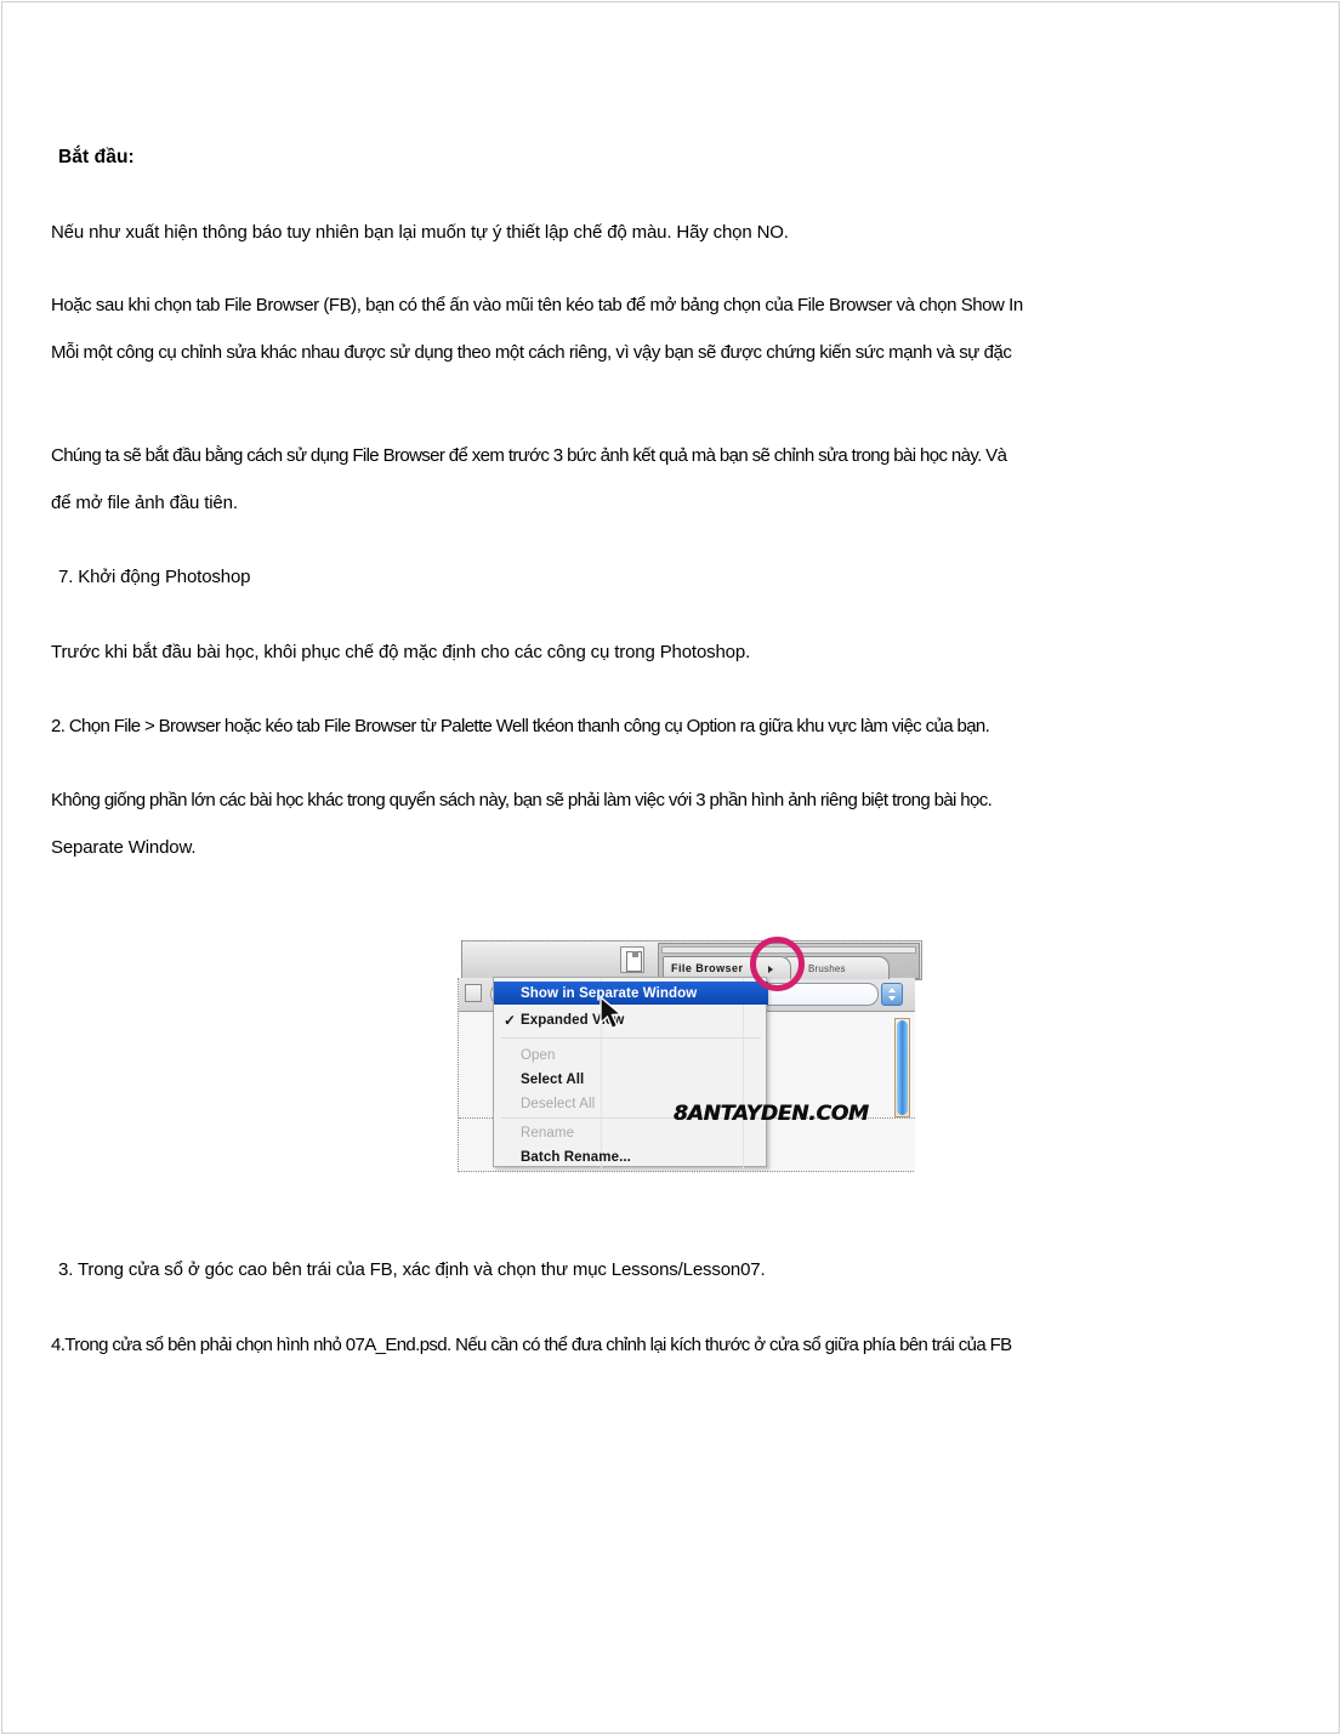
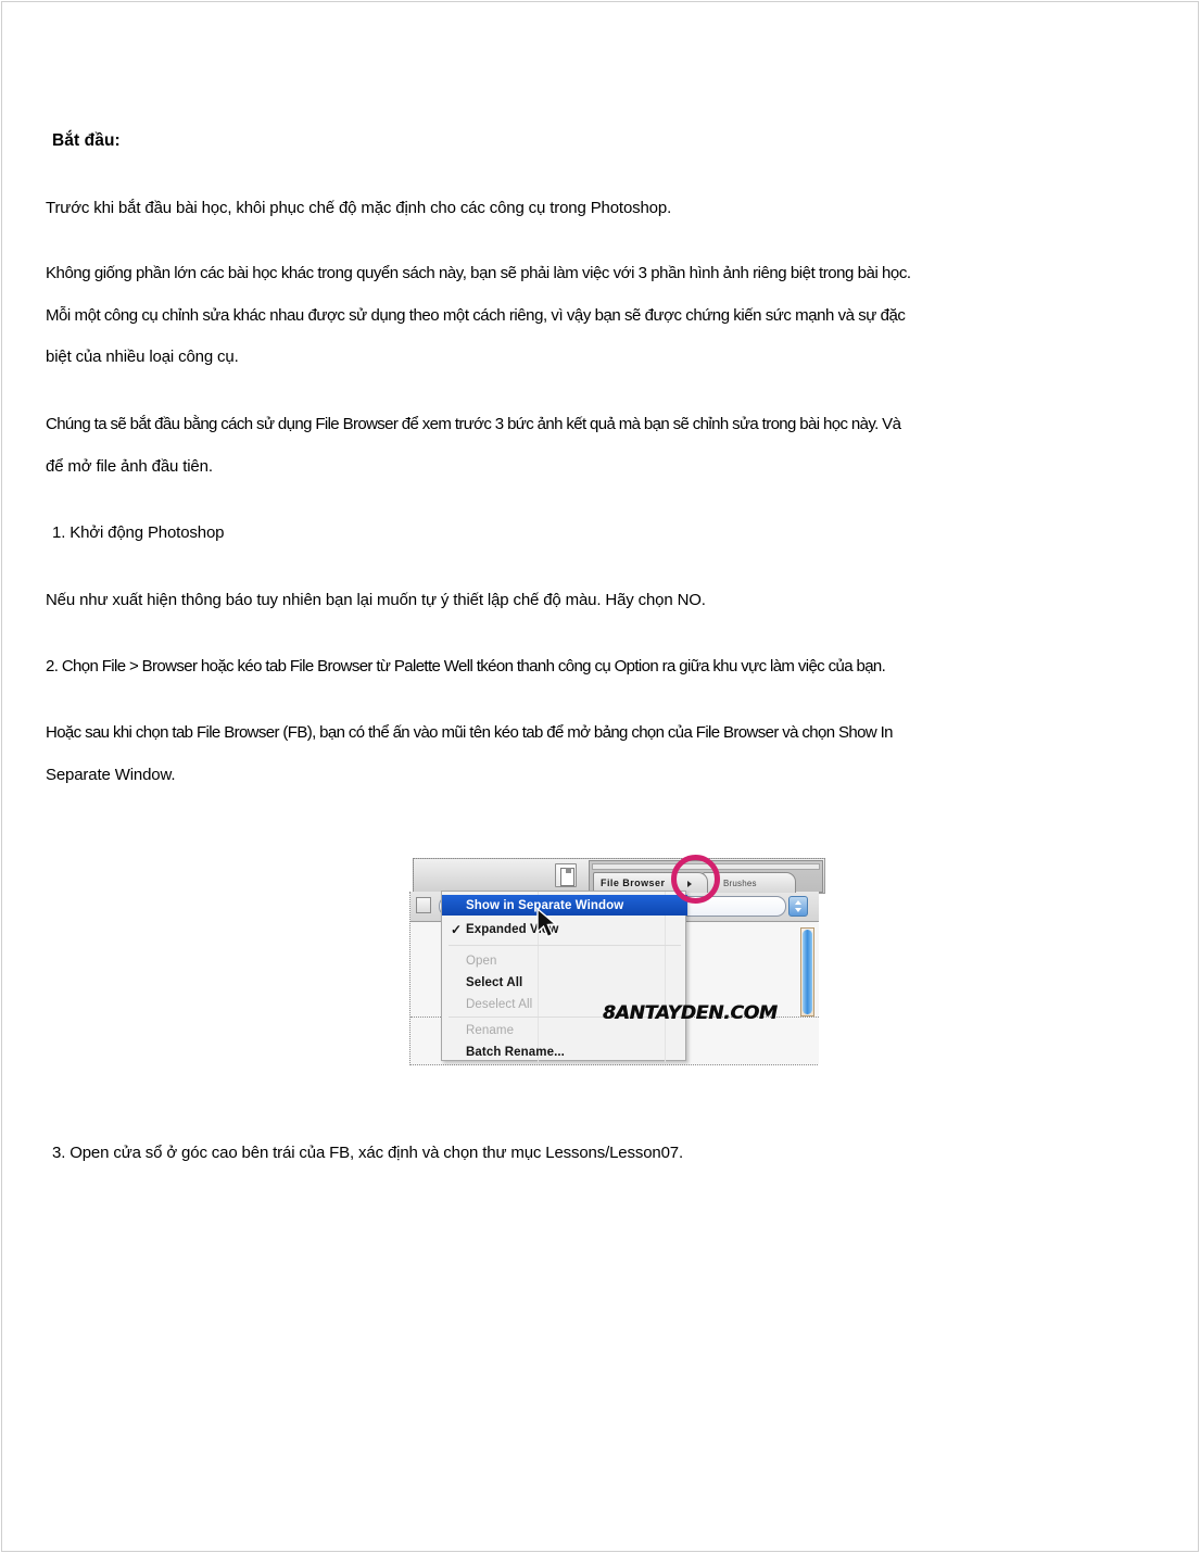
  Bắt đầu:
- Nếu như xuất hiện thông báo tuy nhiên bạn lại muốn tự ý thiết lập chế độ màu. Hãy chọn NO.
+ Trước khi bắt đầu bài học, khôi phục chế độ mặc định cho các công cụ trong Photoshop.
- Hoặc sau khi chọn tab File Browser (FB), bạn có thể ấn vào mũi tên kéo tab để mở bảng chọn của File Browser và chọn Show In
+ Không giống phần lớn các bài học khác trong quyển sách này, bạn sẽ phải làm việc với 3 phần hình ảnh riêng biệt trong bài học.
  Mỗi một công cụ chỉnh sửa khác nhau được sử dụng theo một cách riêng, vì vậy bạn sẽ được chứng kiến sức mạnh và sự đặc
+ biệt của nhiều loại công cụ.
  Chúng ta sẽ bắt đầu bằng cách sử dụng File Browser để xem trước 3 bức ảnh kết quả mà bạn sẽ chỉnh sửa trong bài học này. Và
  để mở file ảnh đầu tiên.
- 7. Khởi động Photoshop
+ 1. Khởi động Photoshop
- Trước khi bắt đầu bài học, khôi phục chế độ mặc định cho các công cụ trong Photoshop.
+ Nếu như xuất hiện thông báo tuy nhiên bạn lại muốn tự ý thiết lập chế độ màu. Hãy chọn NO.
  2. Chọn File > Browser hoặc kéo tab File Browser từ Palette Well tkéon thanh công cụ Option ra giữa khu vực làm việc của bạn.
- Không giống phần lớn các bài học khác trong quyển sách này, bạn sẽ phải làm việc với 3 phần hình ảnh riêng biệt trong bài học.
+ Hoặc sau khi chọn tab File Browser (FB), bạn có thể ấn vào mũi tên kéo tab để mở bảng chọn của File Browser và chọn Show In
  Separate Window.
  Brushes
  File Browser
  Show in Separate Window
  ✓
  Expanded Vw
  Open
  Select All
  Deselect All
  Rename
  Batch Rename...
  8ANTAYDEN.COM
- 3. Trong cửa sổ ở góc cao bên trái của FB, xác định và chọn thư mục Lessons/Lesson07.
+ 3. Open cửa sổ ở góc cao bên trái của FB, xác định và chọn thư mục Lessons/Lesson07.
- 4.Trong cửa sổ bên phải chọn hình nhỏ 07A_End.psd. Nếu cần có thể đưa chỉnh lại kích thước ở cửa sổ giữa phía bên trái của FB
